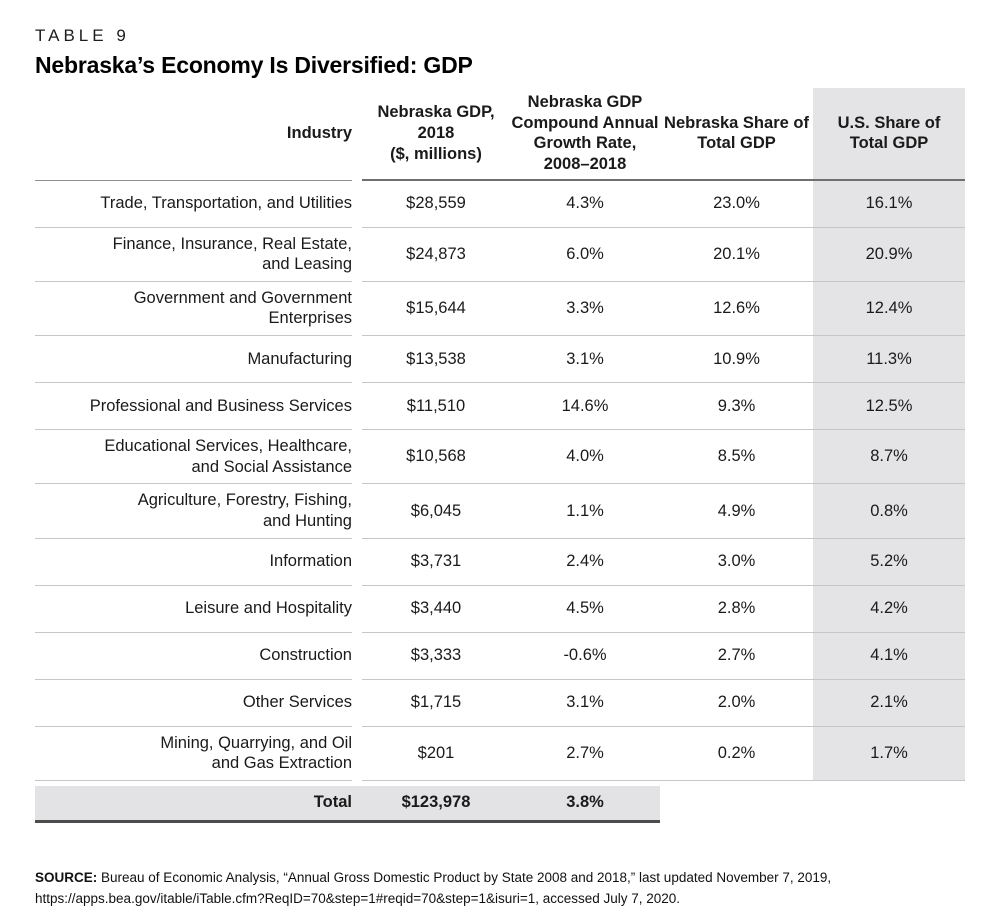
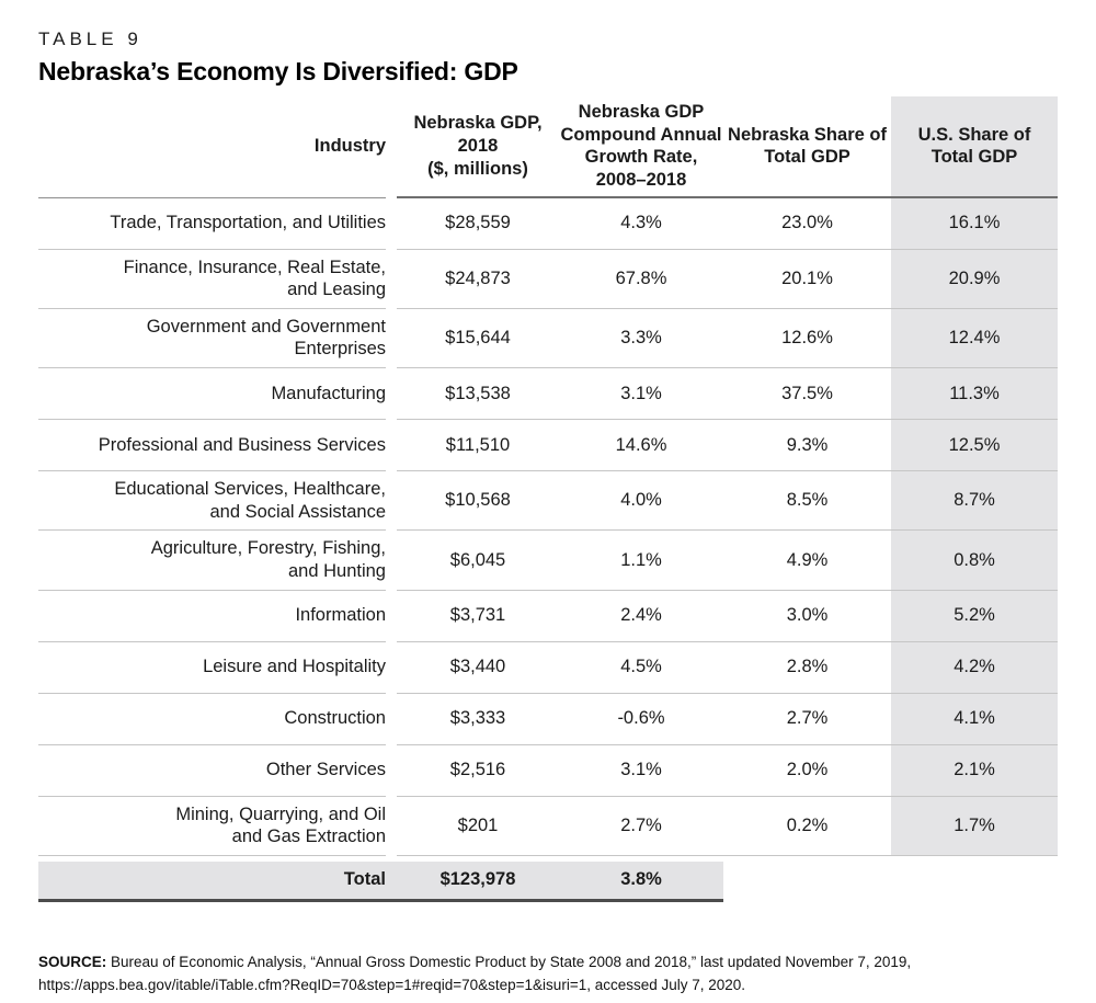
  TABLE 9
  Nebraska’s Economy Is Diversified: GDP
  Industry
  Nebraska GDP,
  2018
  ($, millions)
  Nebraska GDP
  Compound Annual
  Growth Rate,
  2008–2018
  Nebraska Share of
  Total GDP
  U.S. Share of
  Total GDP
  Trade, Transportation, and Utilities
  $28,559
  4.3%
  23.0%
  16.1%
  Finance, Insurance, Real Estate,
  and Leasing
  $24,873
- 6.0%
+ 67.8%
  20.1%
  20.9%
  Government and Government
  Enterprises
  $15,644
  3.3%
  12.6%
  12.4%
  Manufacturing
  $13,538
  3.1%
- 10.9%
+ 37.5%
  11.3%
  Professional and Business Services
  $11,510
  14.6%
  9.3%
  12.5%
  Educational Services, Healthcare,
  and Social Assistance
  $10,568
  4.0%
  8.5%
  8.7%
  Agriculture, Forestry, Fishing,
  and Hunting
  $6,045
  1.1%
  4.9%
  0.8%
  Information
  $3,731
  2.4%
  3.0%
  5.2%
  Leisure and Hospitality
  $3,440
  4.5%
  2.8%
  4.2%
  Construction
  $3,333
  -0.6%
  2.7%
  4.1%
  Other Services
- $1,715
+ $2,516
  3.1%
  2.0%
  2.1%
  Mining, Quarrying, and Oil
  and Gas Extraction
  $201
  2.7%
  0.2%
  1.7%
  Total
  $123,978
  3.8%
  SOURCE: Bureau of Economic Analysis, “Annual Gross Domestic Product by State 2008 and 2018,” last updated November 7, 2019, https://apps.bea.gov/itable/iTable.cfm?ReqID=70&step=1#reqid=70&step=1&isuri=1, accessed July 7, 2020.
